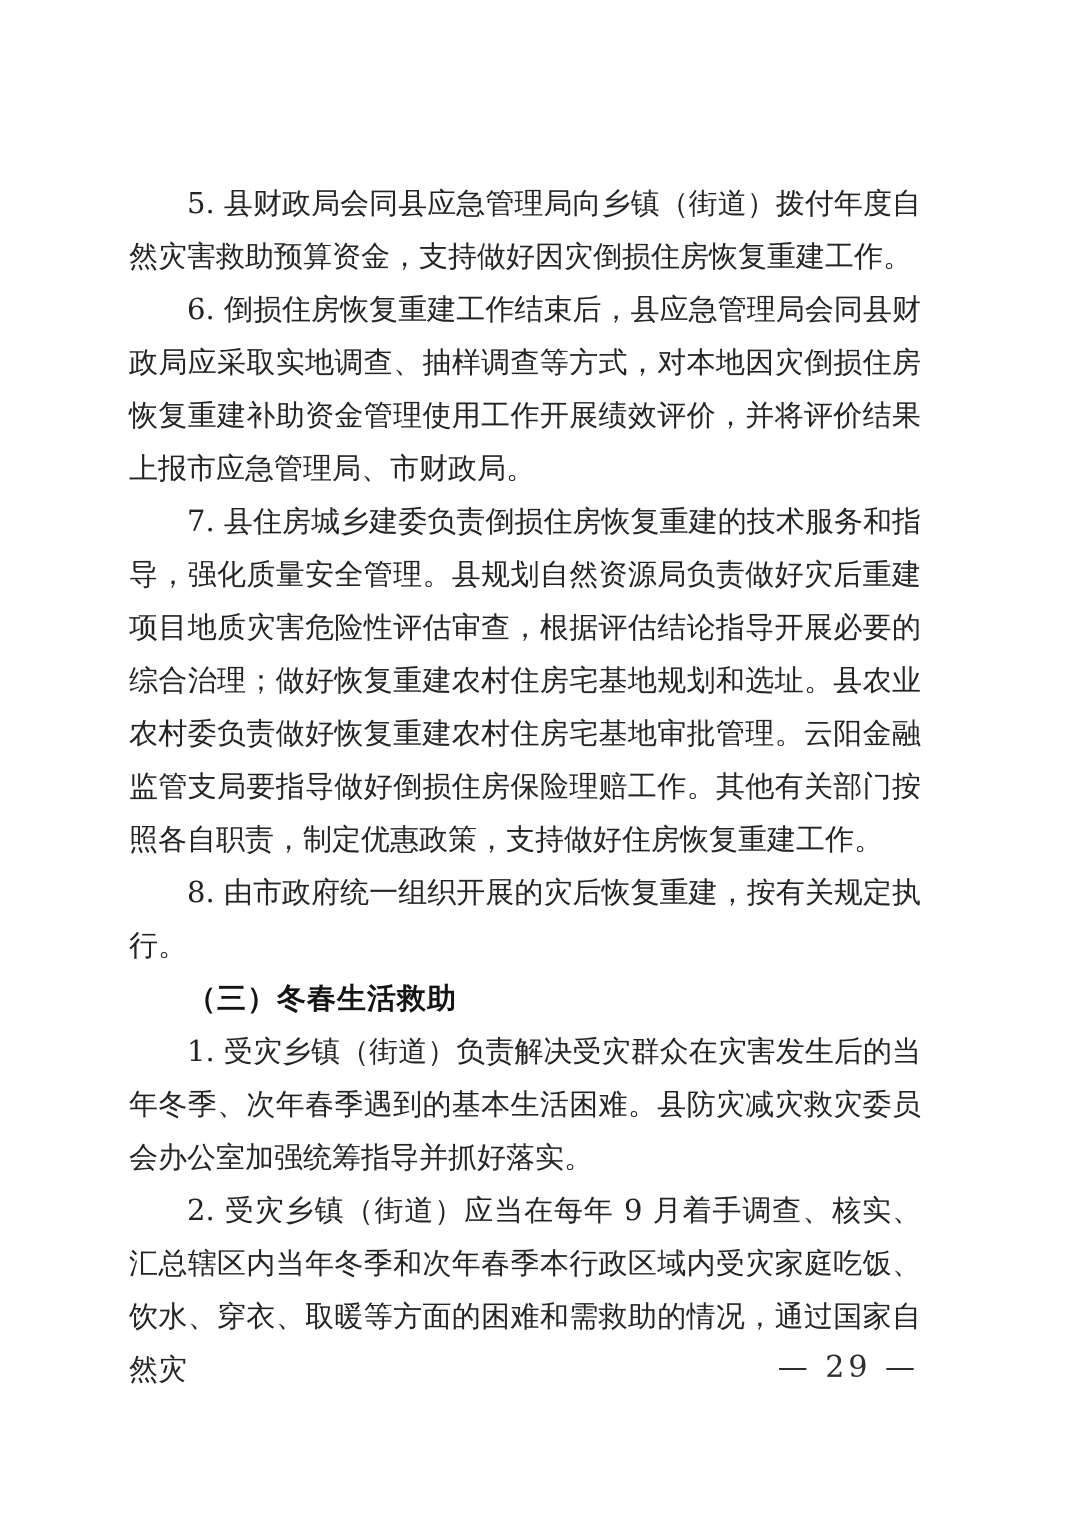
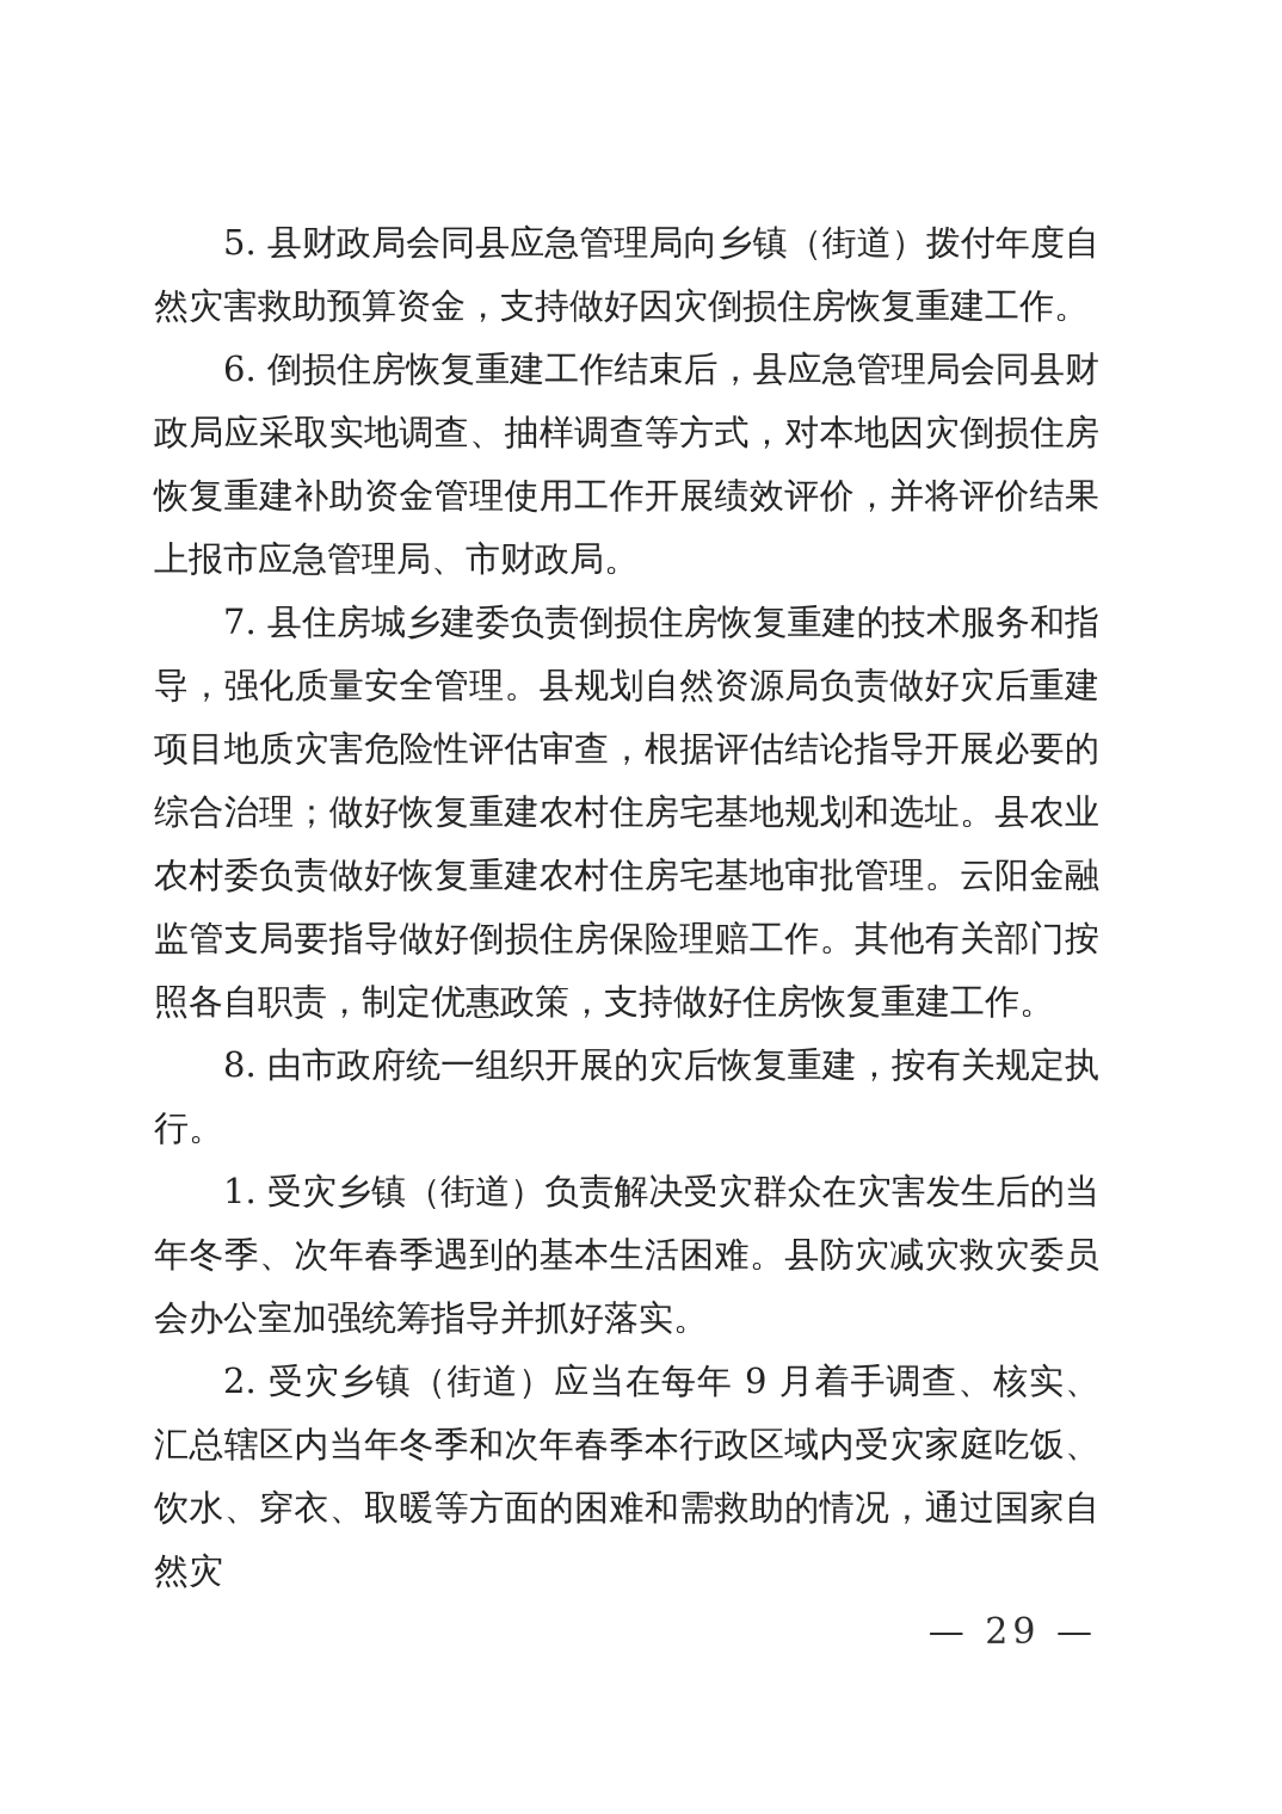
  5. 县财政局会同县应急管理局向乡镇（街道）拨付年度自然灾害救助预算资金，支持做好因灾倒损住房恢复重建工作。
  6. 倒损住房恢复重建工作结束后，县应急管理局会同县财政局应采取实地调查、抽样调查等方式，对本地因灾倒损住房恢复重建补助资金管理使用工作开展绩效评价，并将评价结果上报市应急管理局、市财政局。
  7. 县住房城乡建委负责倒损住房恢复重建的技术服务和指导，强化质量安全管理。县规划自然资源局负责做好灾后重建项目地质灾害危险性评估审查，根据评估结论指导开展必要的综合治理；做好恢复重建农村住房宅基地规划和选址。县农业农村委负责做好恢复重建农村住房宅基地审批管理。云阳金融监管支局要指导做好倒损住房保险理赔工作。其他有关部门按照各自职责，制定优惠政策，支持做好住房恢复重建工作。
  8. 由市政府统一组织开展的灾后恢复重建，按有关规定执行。
- （三）冬春生活救助
  1. 受灾乡镇（街道）负责解决受灾群众在灾害发生后的当年冬季、次年春季遇到的基本生活困难。县防灾减灾救灾委员会办公室加强统筹指导并抓好落实。
  2. 受灾乡镇（街道）应当在每年 9 月着手调查、核实、汇总辖区内当年冬季和次年春季本行政区域内受灾家庭吃饭、饮水、穿衣、取暖等方面的困难和需救助的情况，通过国家自然灾
  — 29 —
